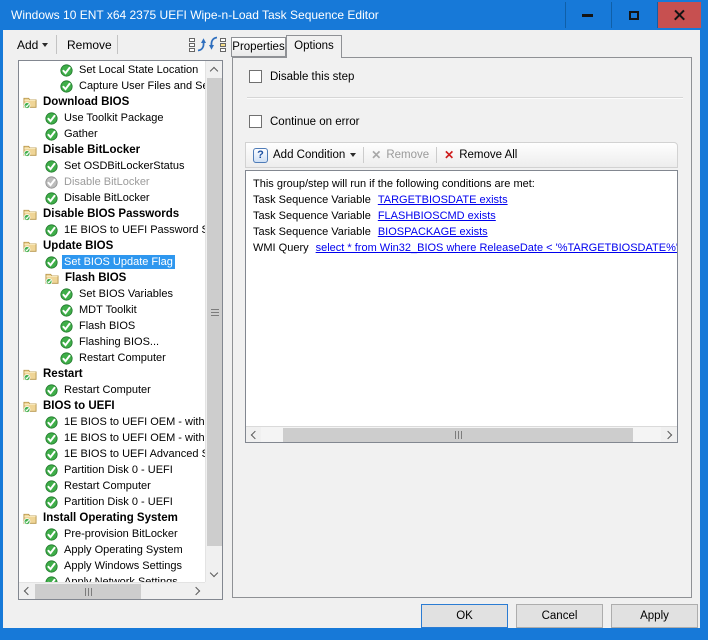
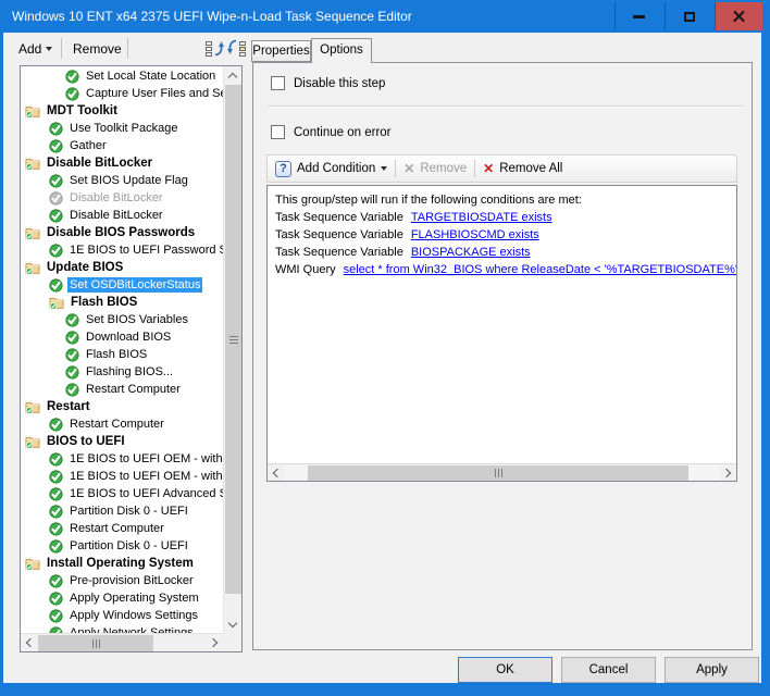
  Windows 10 ENT x64 2375 UEFI Wipe-n-Load Task Sequence Editor
  Add
  Remove
  Set Local State Location
  Capture User Files and S
- Download BIOS
+ MDT Toolkit
  Use Toolkit Package
  Gather
  Disable BitLocker
- Set OSDBitLockerStatus
+ Set BIOS Update Flag
  Disable BitLocker
  Disable BitLocker
  Disable BIOS Passwords
  1E BIOS to UEFI Password
  Update BIOS
- Set BIOS Update Flag
+ Set OSDBitLockerStatus
  Flash BIOS
  Set BIOS Variables
- MDT Toolkit
+ Download BIOS
  Flash BIOS
  Flashing BIOS...
  Restart Computer
  Restart
  Restart Computer
  BIOS to UEFI
  1E BIOS to UEFI OEM - with
  1E BIOS to UEFI OEM - with
  1E BIOS to UEFI Advanced
  Partition Disk 0 - UEFI
  Restart Computer
  Partition Disk 0 - UEFI
  Install Operating System
  Pre-provision BitLocker
  Apply Operating System
  Apply Windows Settings
  Properties
  Options
  Disable this step
  Continue on error
  ?
  Add Condition
  ✕
  Remove
  ✕
  Remove All
  This group/step will run if the following conditions are met:
  Task Sequence Variable TARGETBIOSDATE exists
  Task Sequence Variable FLASHBIOSCMD exists
  Task Sequence Variable BIOSPACKAGE exists
  WMI Query select * from Win32_BIOS where ReleaseDate < '%TARGETBIOSDATE%'
  OK
  Cancel
  Apply
